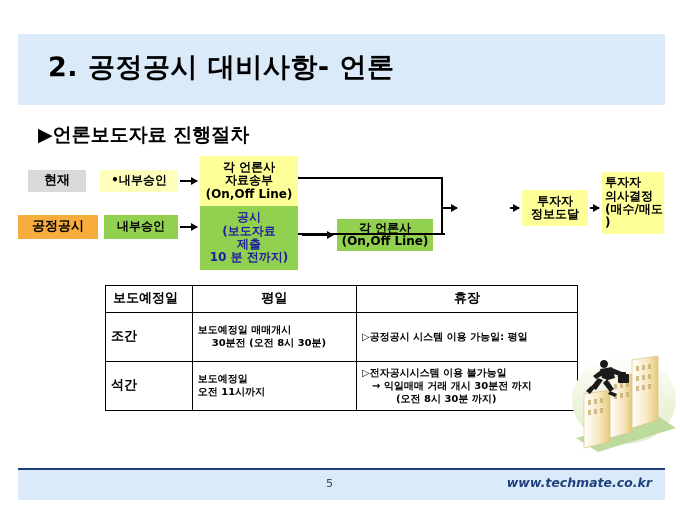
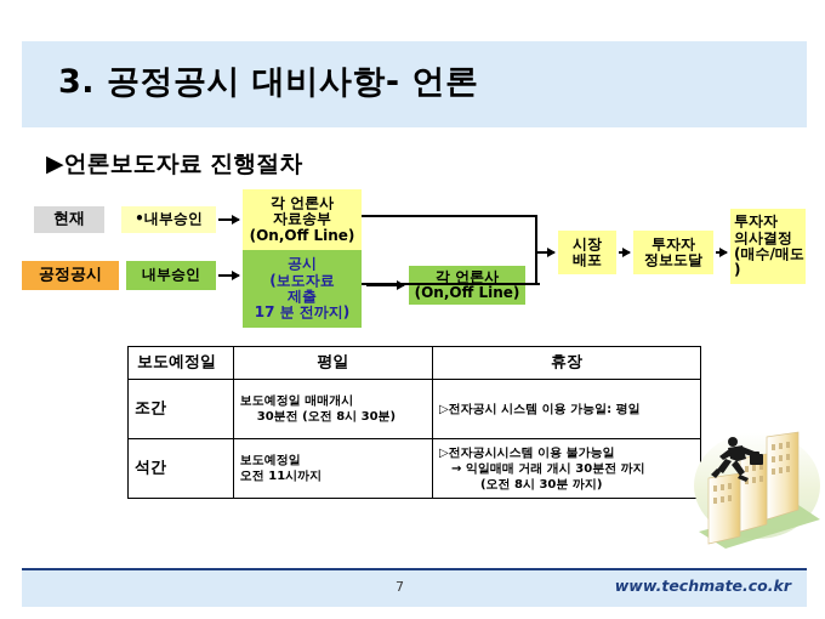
- 2. 공정공시 대비사항- 언론
+ 3. 공정공시 대비사항- 언론
  ▶언론보도자료 진행절차
  현재
  공정공시
  •내부승인
  내부승인
  각 언론사
  자료송부
  (On,Off Line)
  공시
  (보도자료
  제출
- 10 분 전까지)
+ 17 분 전까지)
  각 언론사
  (On,Off Line)
+ 시장
+ 배포
  투자자
  정보도달
  투자자
  의사결정
  (매수/매도
  )
  보도예정일	평일	휴장
- 조간	보도예정일 매매개시 30분전 (오전 8시 30분)	▷공정공시 시스템 이용 가능일: 평일
+ 조간	보도예정일 매매개시 30분전 (오전 8시 30분)	▷전자공시 시스템 이용 가능일: 평일
  석간	보도예정일 오전 11시까지	▷전자공시시스템 이용 불가능일 → 익일매매 거래 개시 30분전 까지 (오전 8시 30분 까지)
- 5
+ 7
  www.techmate.co.kr
